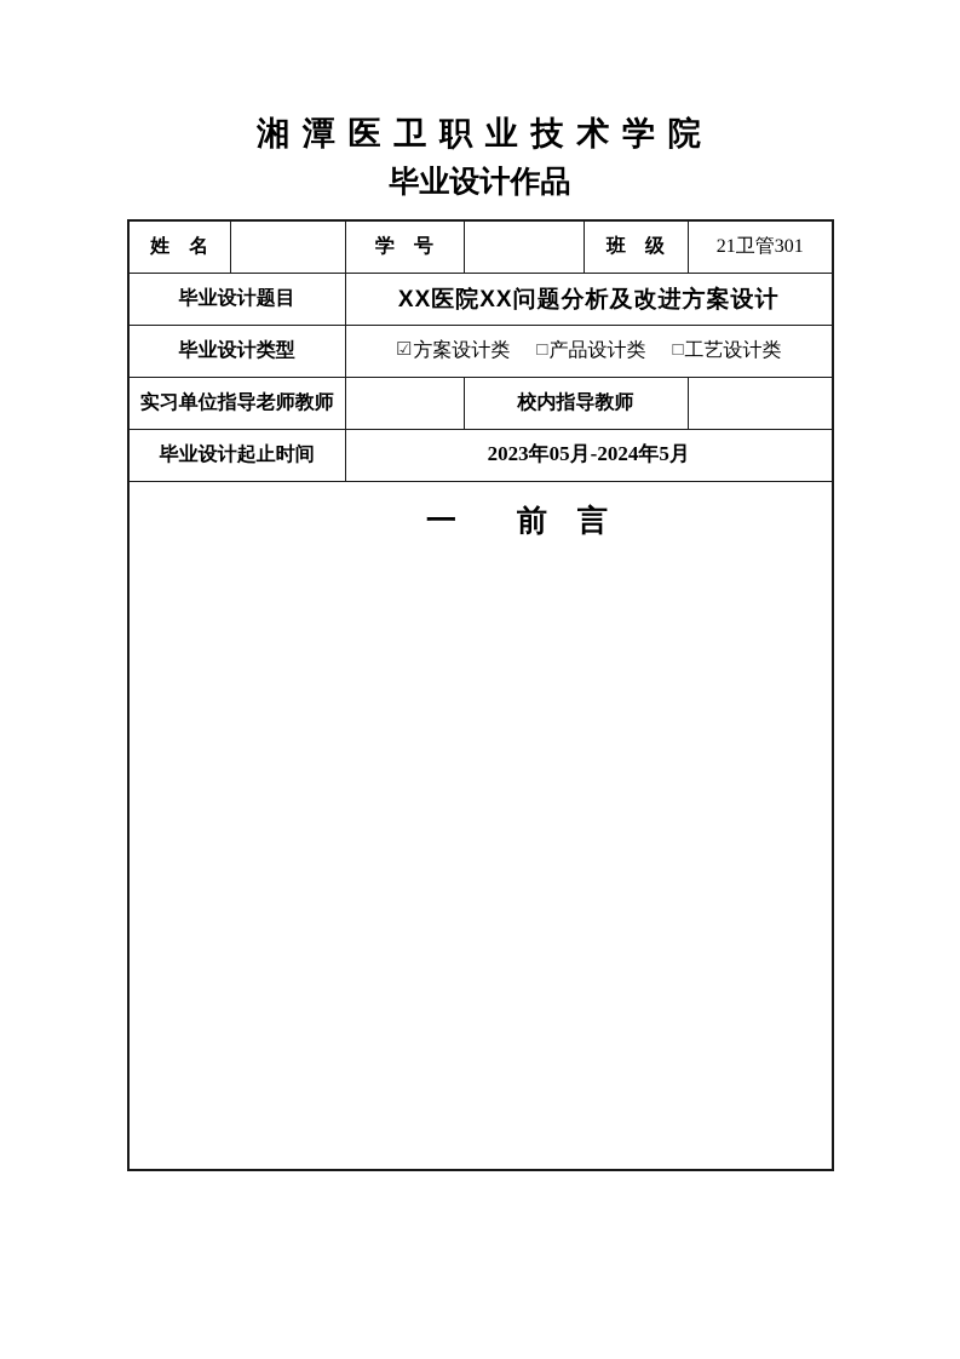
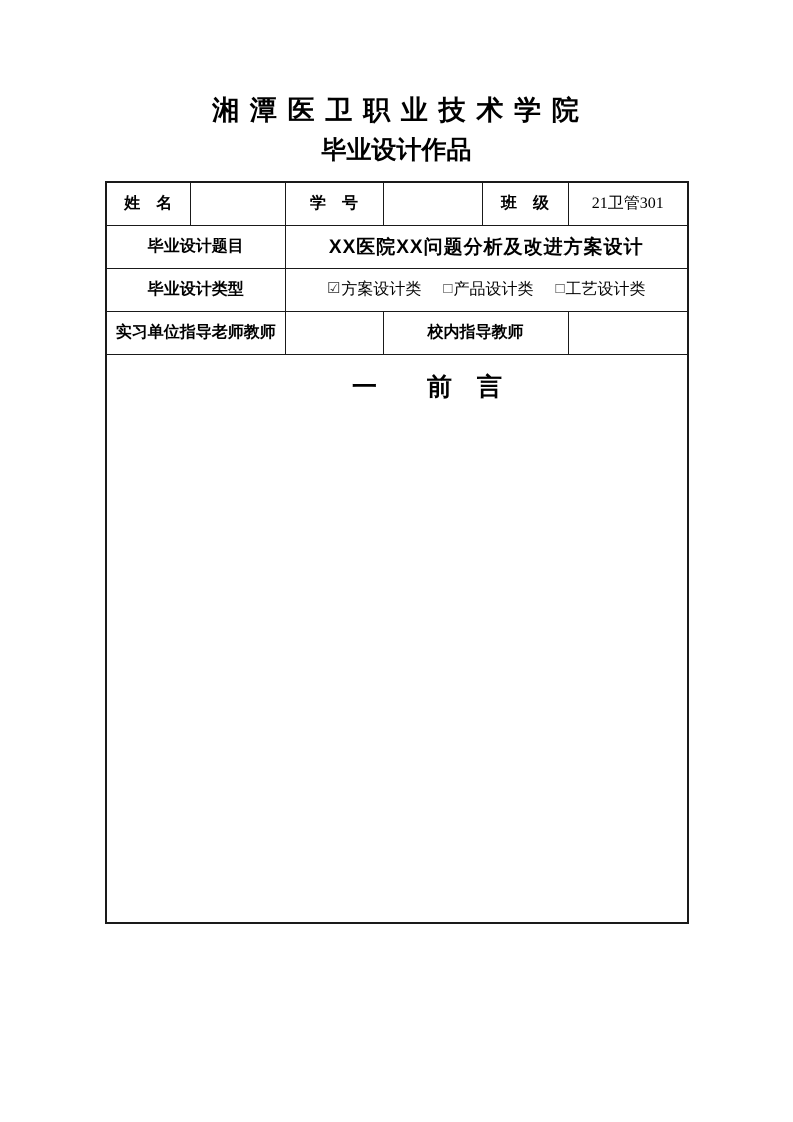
  湘 潭 医 卫 职 业 技 术 学 院
  毕业设计作品
  姓 名		学 号		班 级	21卫管301
  毕业设计题目	XX医院XX问题分析及改进方案设计
  毕业设计类型	☑ 方案设计类 □ 产品设计类 □ 工艺设计类
  实习单位指导老师教师		校内指导教师
- 毕业设计起止时间	2023年05月-2024年5月
  一 前 言
